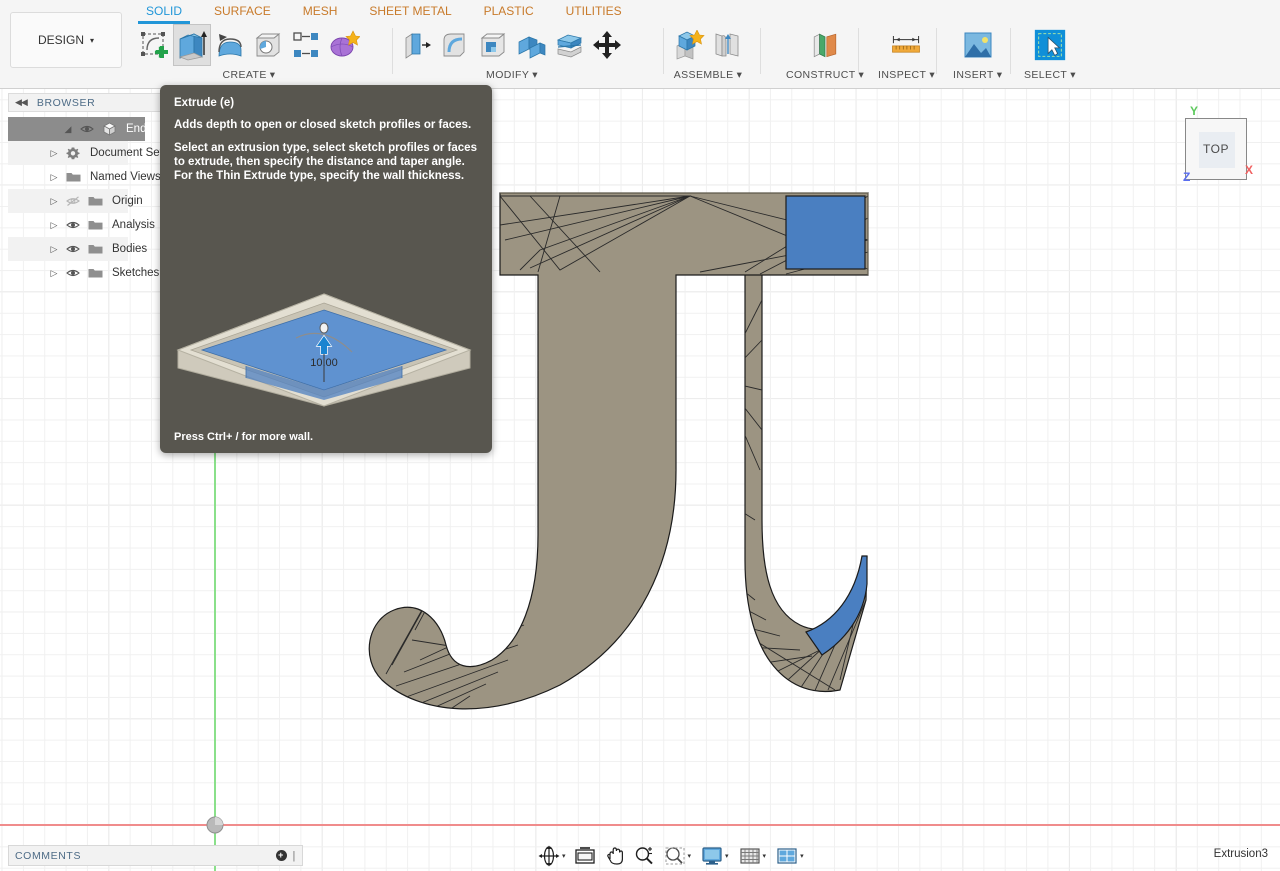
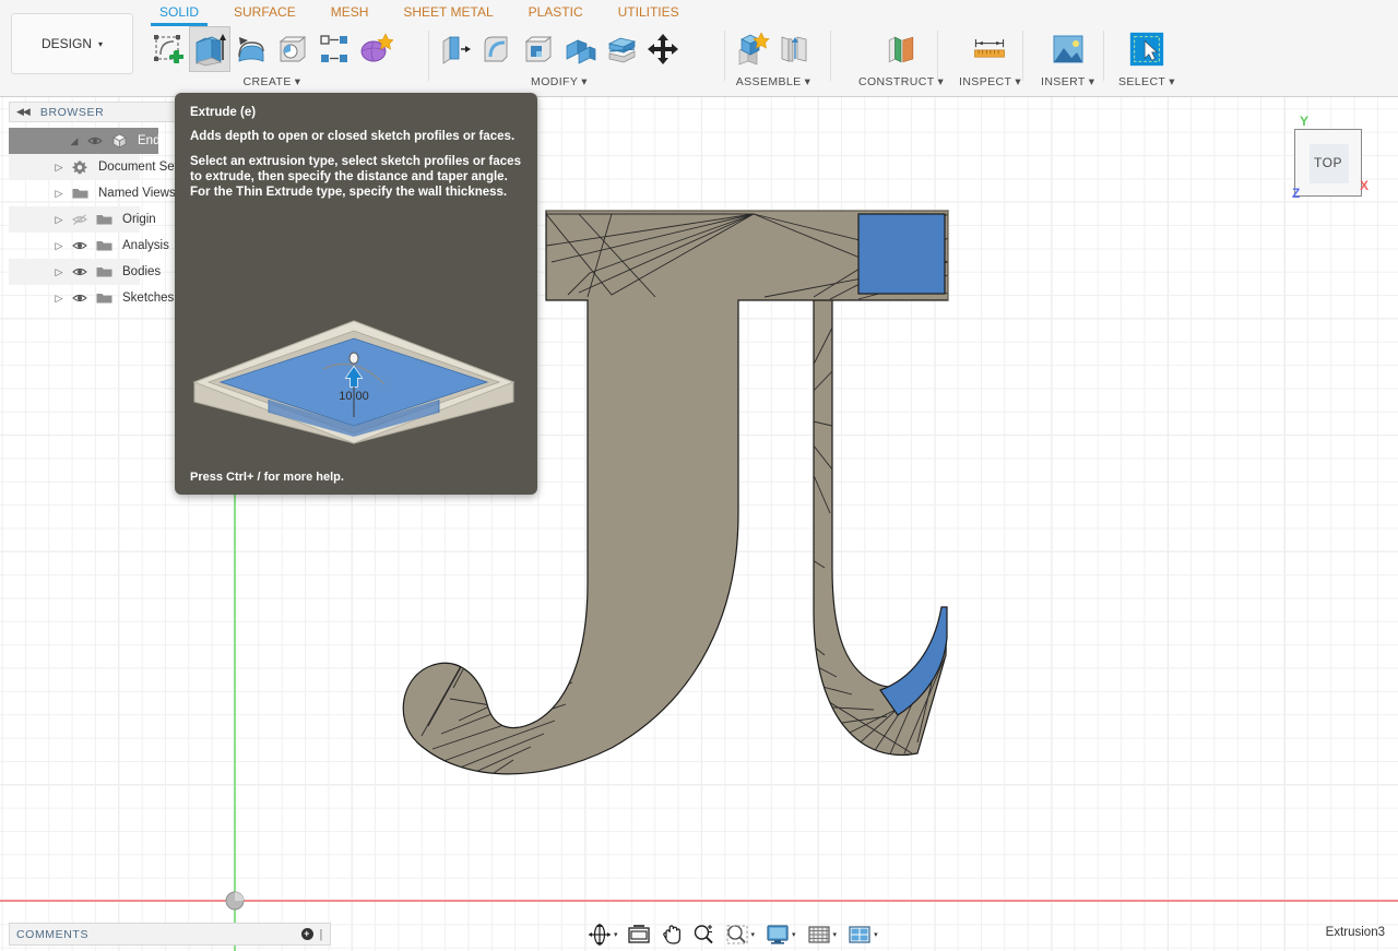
  TOP
  Y
  X
  Z
  DESIGN
  ▾
  SOLID
  SURFACE
  MESH
  SHEET METAL
  PLASTIC
  UTILITIES
  CREATE ▾
  MODIFY ▾
  ASSEMBLE ▾
  CONSTRUCT ▾
  INSPECT ▾
  INSERT ▾
  SELECT ▾
  ◀◀
  BROWSER
  ◢
  ▷
  ▷
  Named Views
  ▷
  Origin
  ▷
  Analysis
  ▷
  Bodies
  ▷
  Sketches
  Extrude (e)
  Adds depth to open or closed sketch profiles or faces.
  Select an extrusion type, select sketch profiles or faces to extrude, then specify the distance and taper angle. For the Thin Extrude type, specify the wall thickness.
  10.00
- Press Ctrl+ / for more wall.
+ Press Ctrl+ / for more help.
  COMMENTS
  +
  |
  Extrusion3
